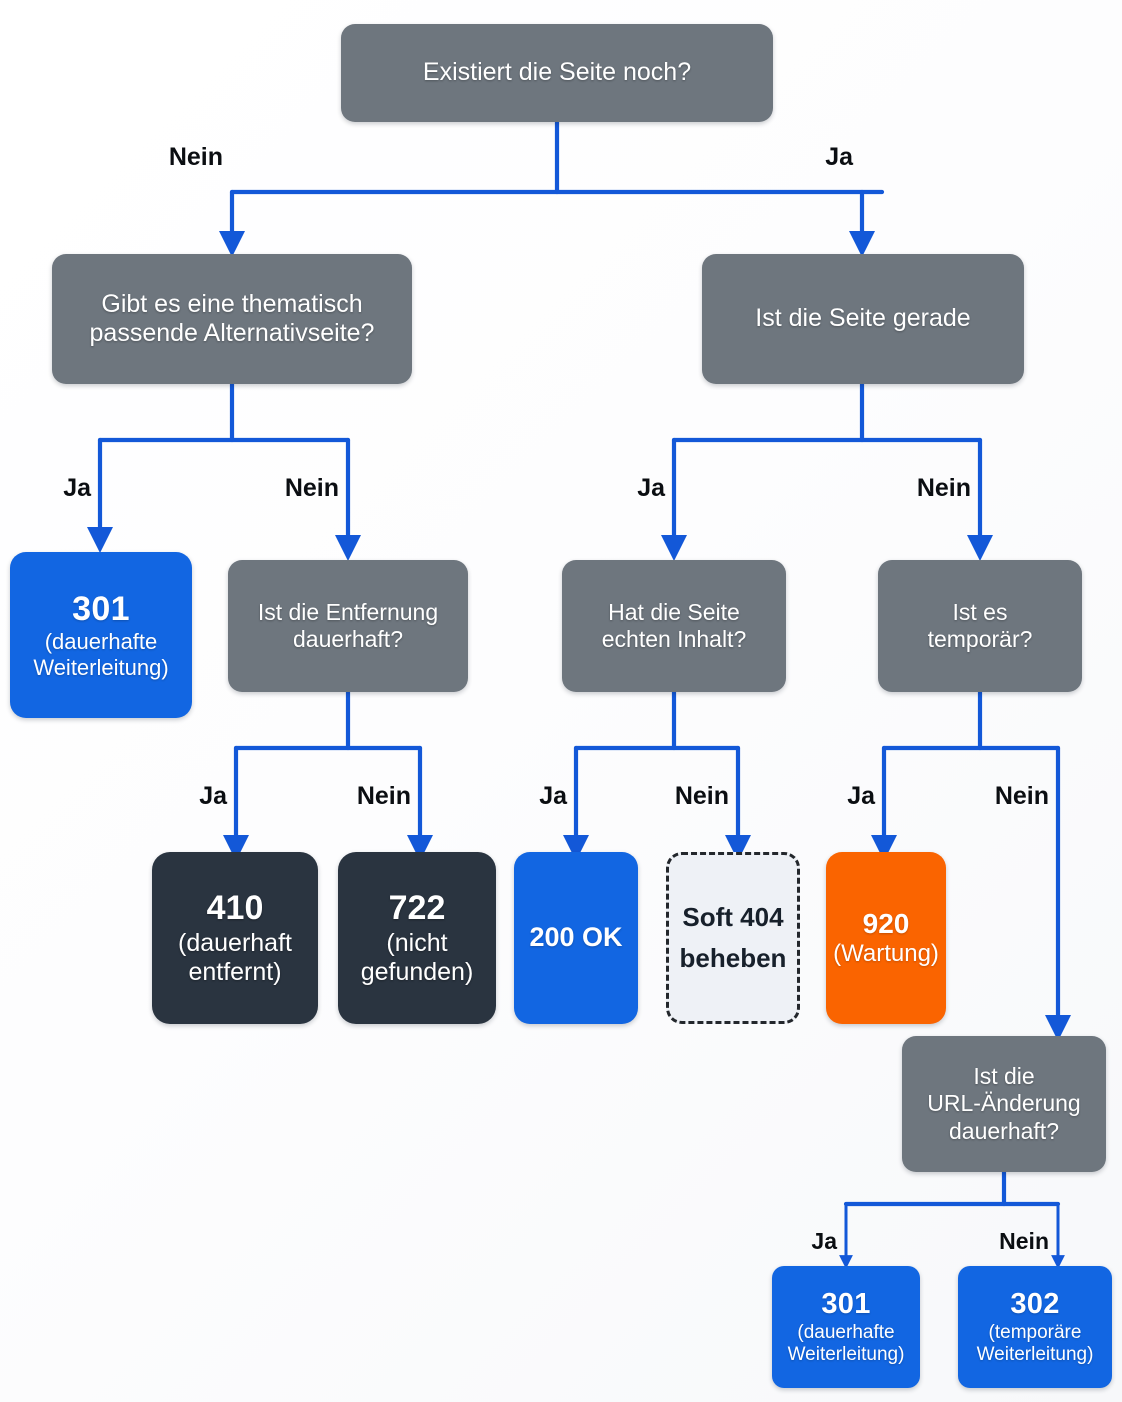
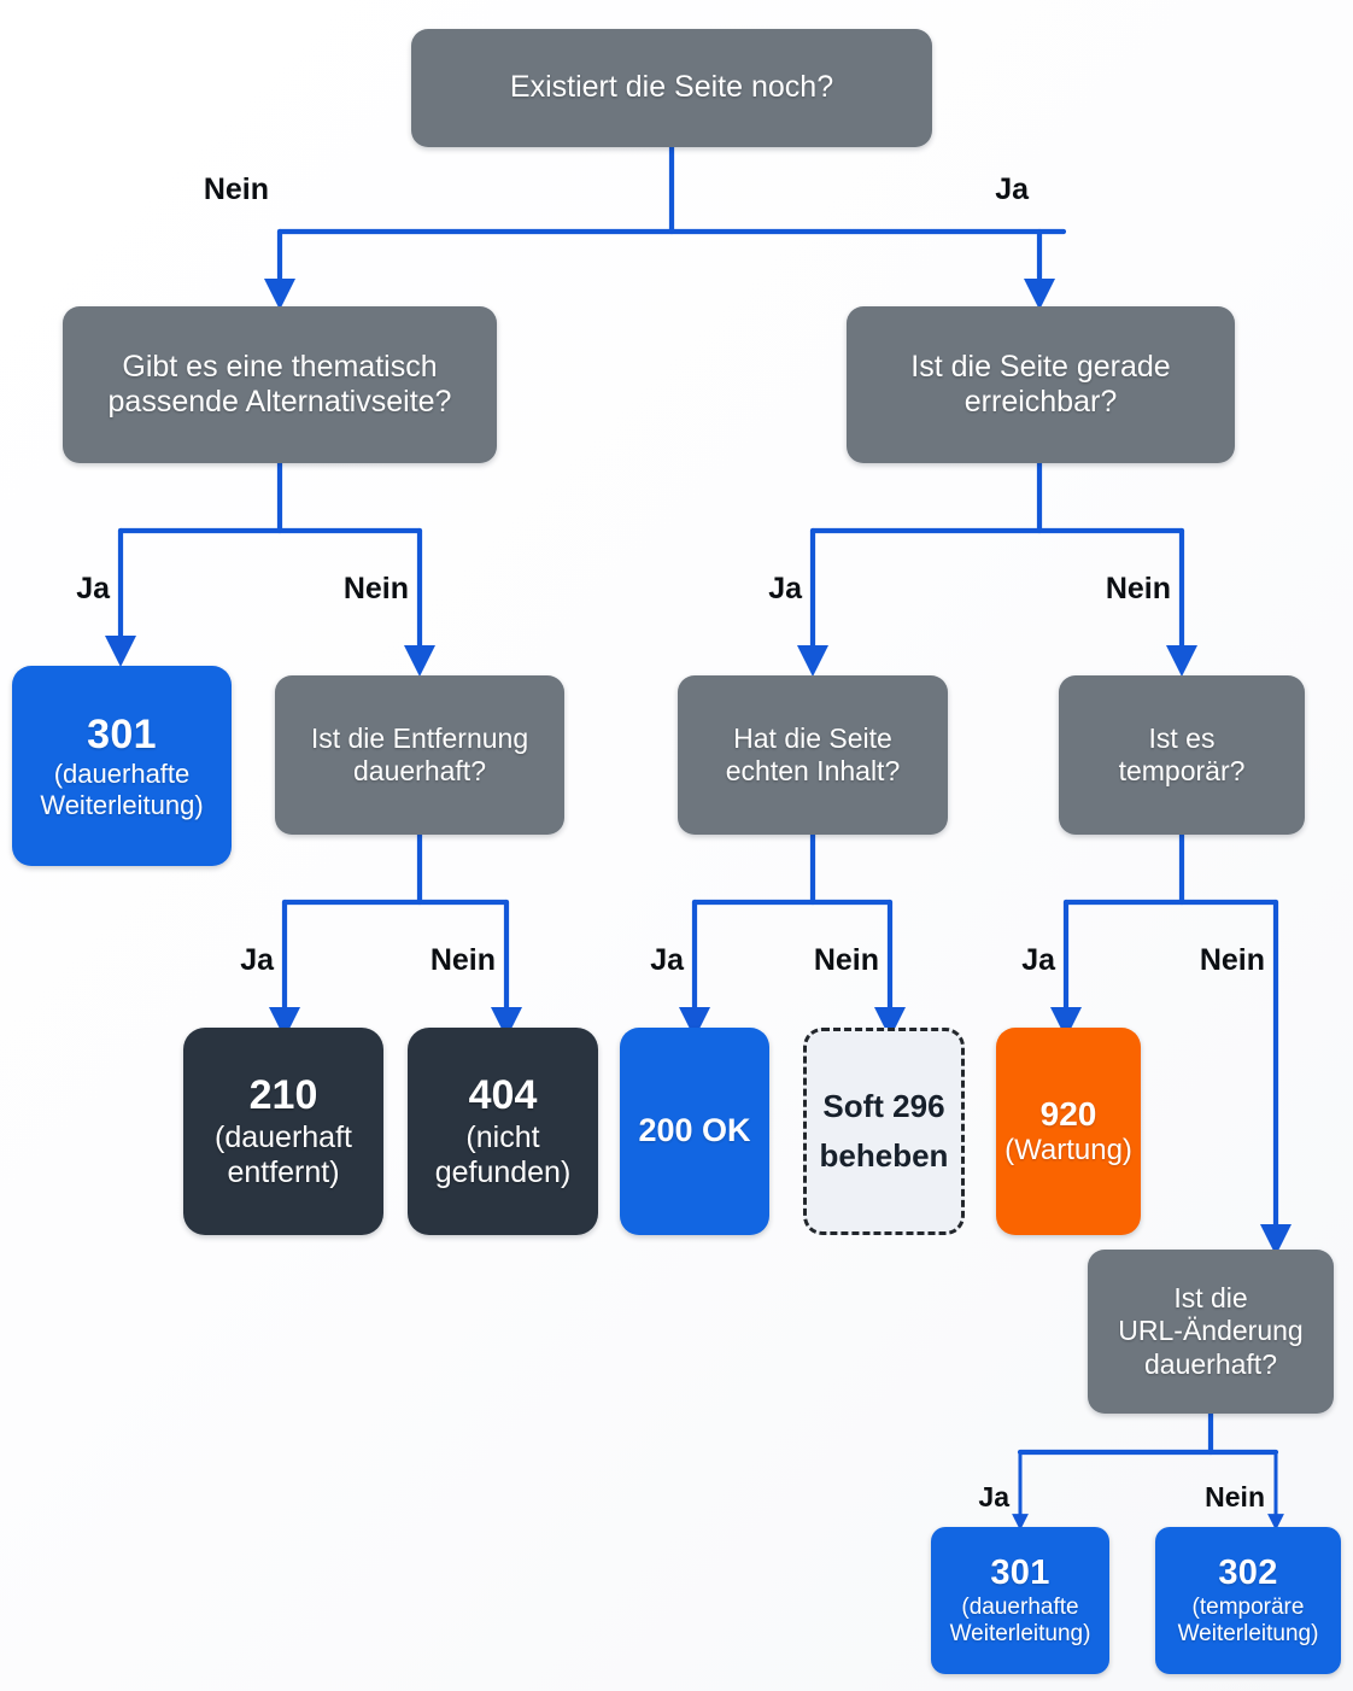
  Existiert die Seite noch?
  Gibt es eine thematisch
  passende Alternativseite?
  Ist die Seite gerade
+ erreichbar?
  301
  (dauerhafte
  Weiterleitung)
  Ist die Entfernung
  dauerhaft?
  Hat die Seite
  echten Inhalt?
  Ist es
  temporär?
- 410
+ 210
  (dauerhaft
  entfernt)
- 722
+ 404
  (nicht
  gefunden)
  200 OK
- Soft 404
+ Soft 296
  beheben
  920
  (Wartung)
  Ist die
  URL-Änderung
  dauerhaft?
  301
  (dauerhafte
  Weiterleitung)
  302
  (temporäre
  Weiterleitung)
  Nein
  Ja
  Ja
  Nein
  Ja
  Nein
  Ja
  Nein
  Ja
  Nein
  Ja
  Nein
  Ja
  Nein
